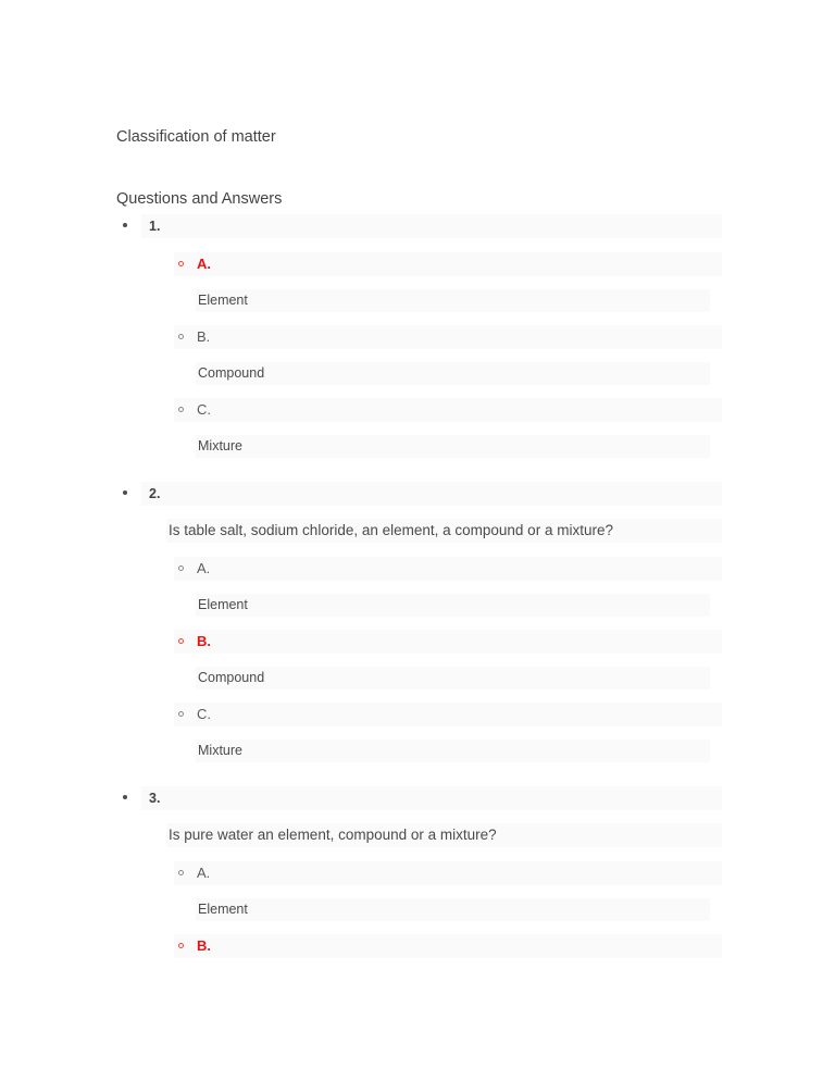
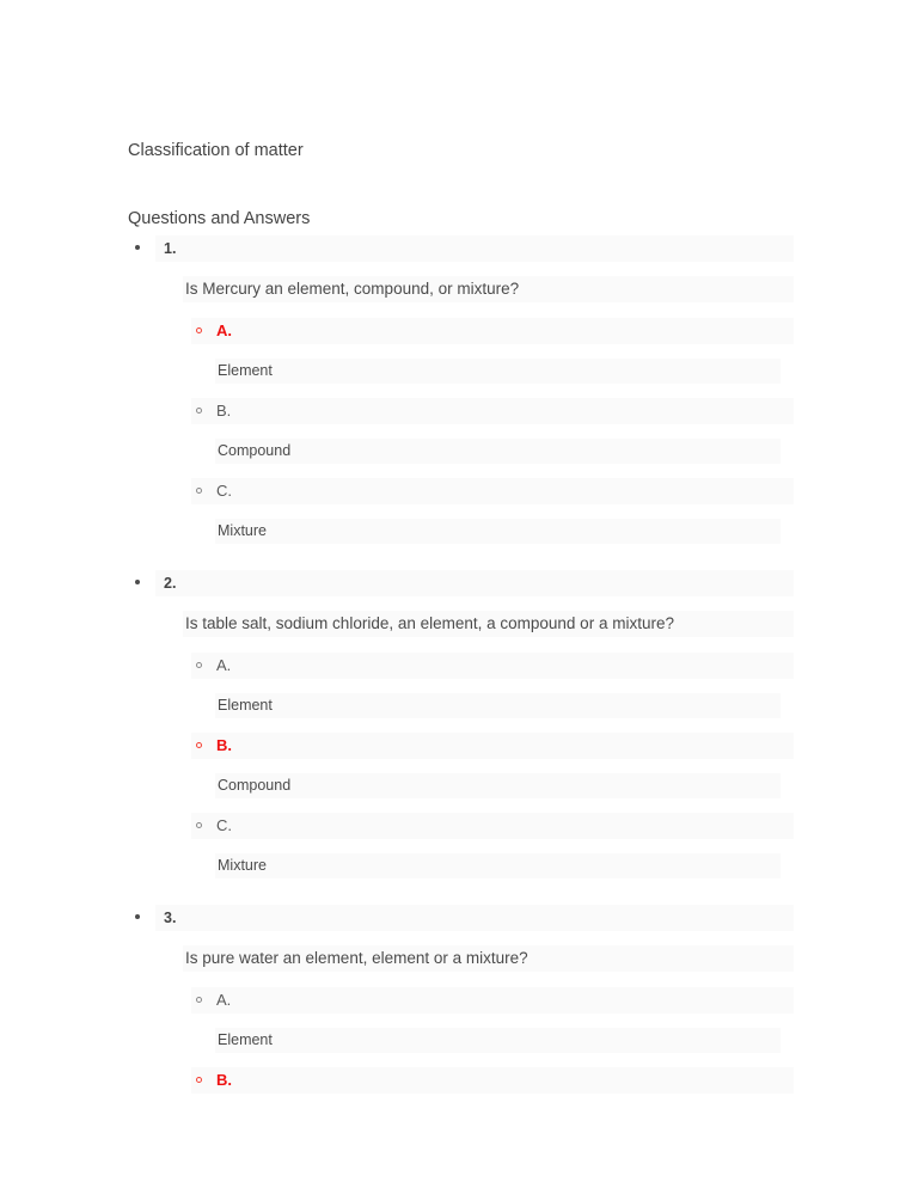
  Classification of matter
  Questions and Answers
  1.
+ Is Mercury an element, compound, or mixture?
  A.
  Element
  B.
  Compound
  C.
  Mixture
  2.
  Is table salt, sodium chloride, an element, a compound or a mixture?
  A.
  Element
  B.
  Compound
  C.
  Mixture
  3.
- Is pure water an element, compound or a mixture?
+ Is pure water an element, element or a mixture?
  A.
  Element
  B.
